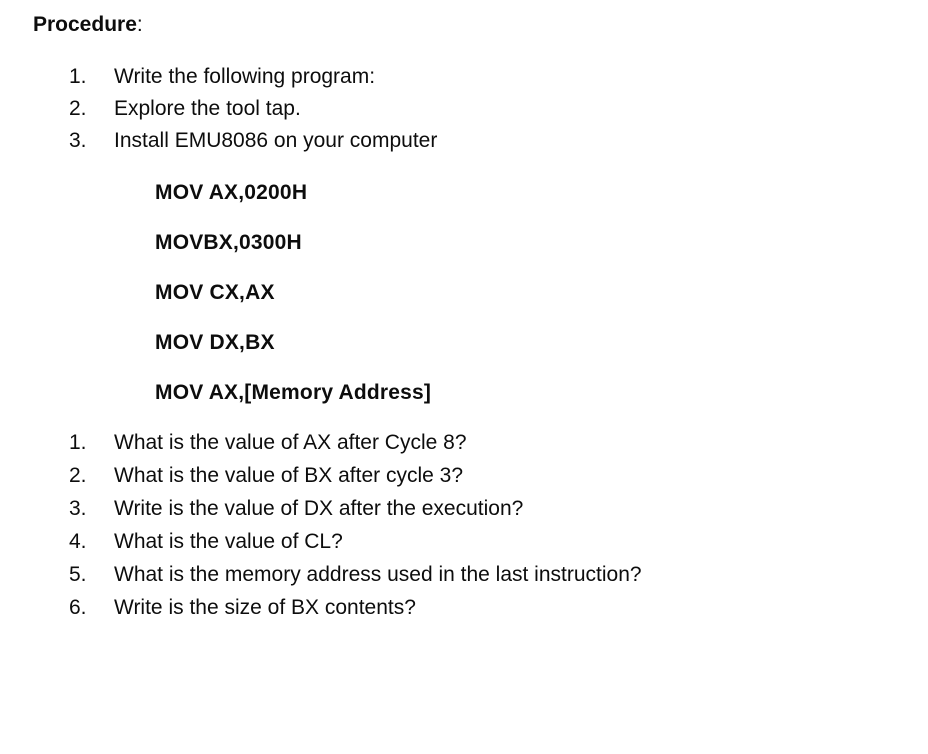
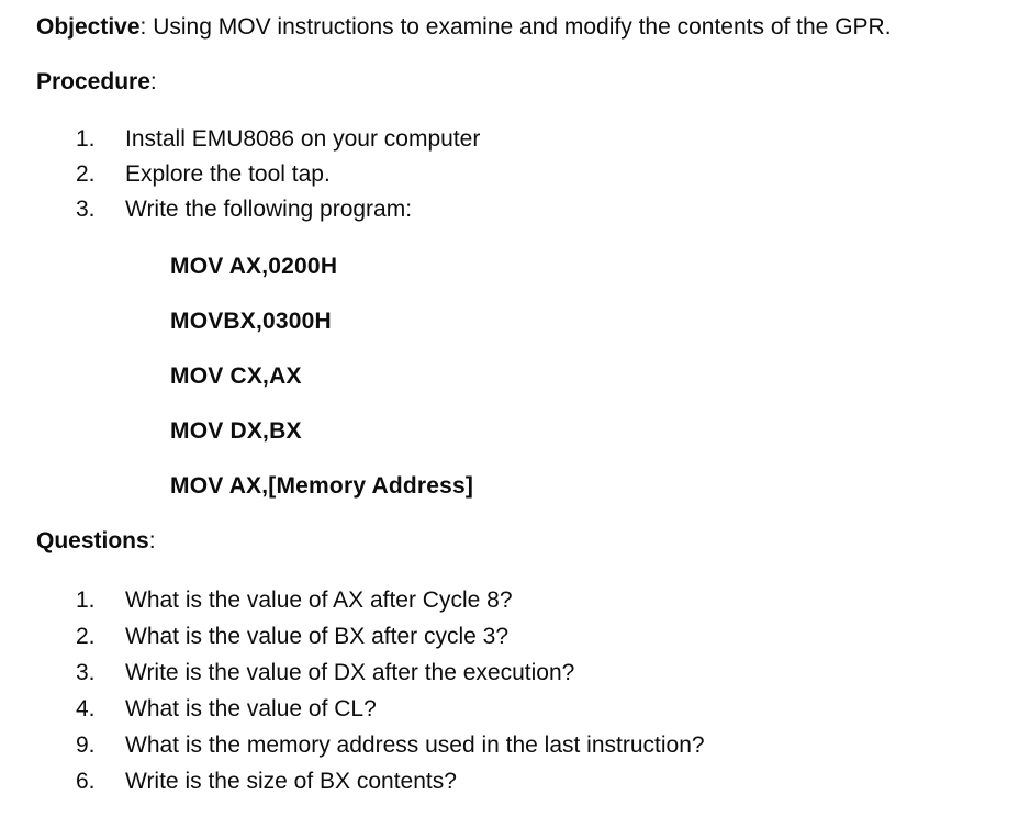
+ Objective: Using MOV instructions to examine and modify the contents of the GPR.
  Procedure:
  1.
- Write the following program:
+ Install EMU8086 on your computer
  2.
  Explore the tool tap.
  3.
- Install EMU8086 on your computer
+ Write the following program:
  MOV AX,0200H
  MOVBX,0300H
  MOV CX,AX
  MOV DX,BX
  MOV AX,[Memory Address]
+ Questions:
  1.
  What is the value of AX after Cycle 8?
  2.
  What is the value of BX after cycle 3?
  3.
  Write is the value of DX after the execution?
  4.
  What is the value of CL?
- 5.
+ 9.
  What is the memory address used in the last instruction?
  6.
  Write is the size of BX contents?
